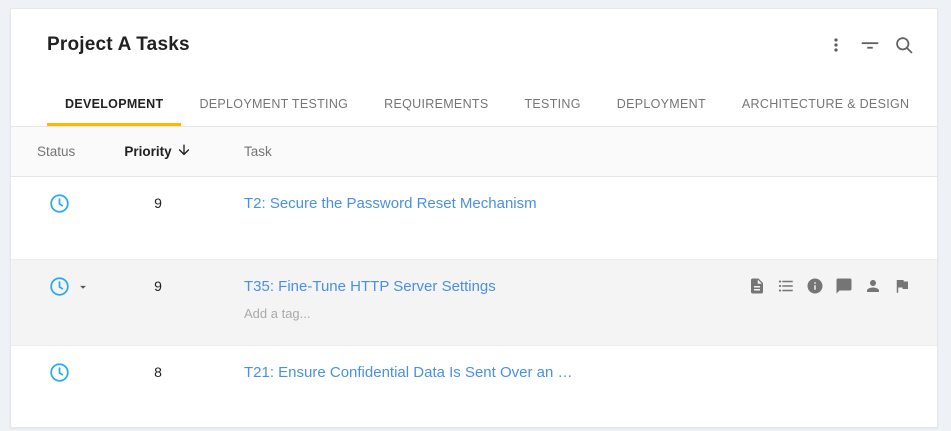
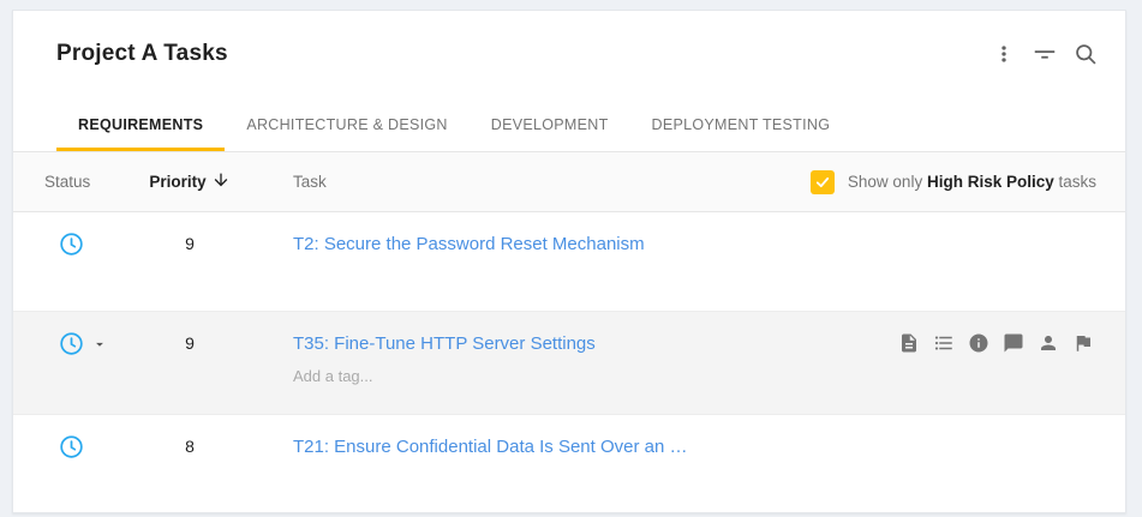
  Project A Tasks
- DEVELOPMENT
+ REQUIREMENTS
- DEPLOYMENT TESTING
+ ARCHITECTURE & DESIGN
- REQUIREMENTS
+ DEVELOPMENT
- TESTING
- DEPLOYMENT
- ARCHITECTURE & DESIGN
+ DEPLOYMENT TESTING
  Status
  Priority
  Task
+ Show only High Risk Policy tasks
  9
  T2: Secure the Password Reset Mechanism
  9
  T35: Fine-Tune HTTP Server Settings
  Add a tag...
  8
  T21: Ensure Confidential Data Is Sent Over an …
